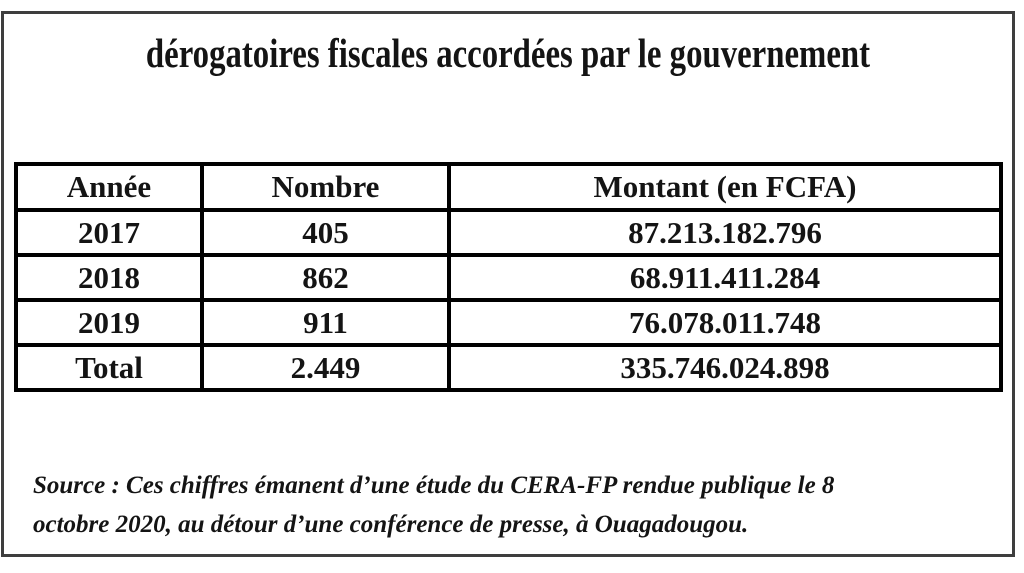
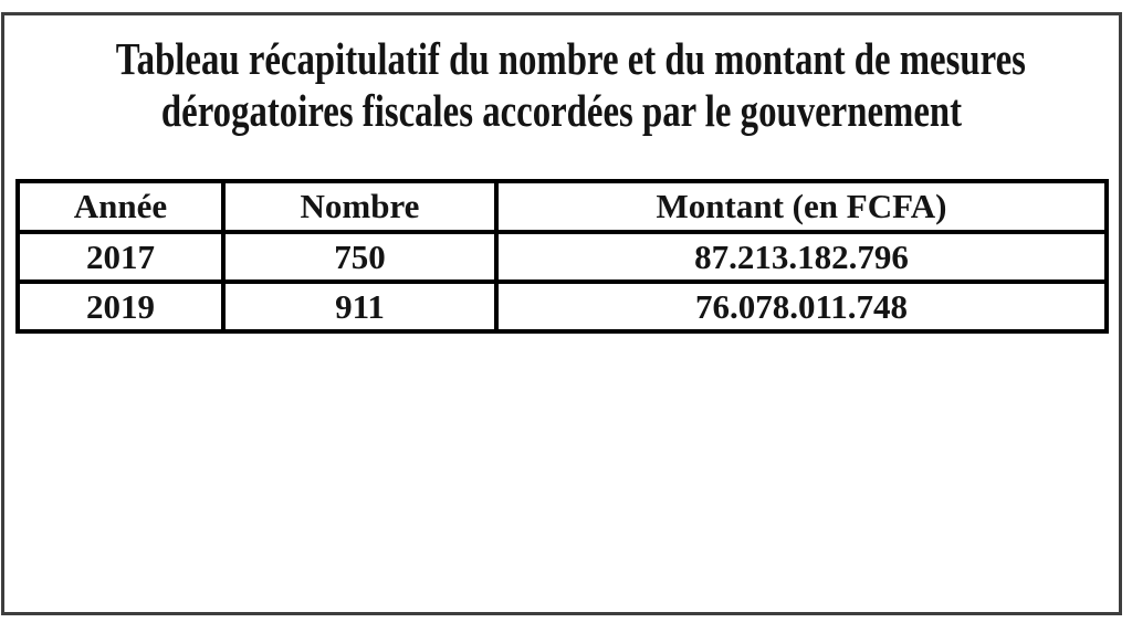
+ Tableau récapitulatif du nombre et du montant de mesures
  dérogatoires fiscales accordées par le gouvernement
  Année	Nombre	Montant (en FCFA)
- 2017	405	87.213.182.796
+ 2017	750	87.213.182.796
- 2018	862	68.911.411.284
  2019	911	76.078.011.748
- Total	2.449	335.746.024.898
- Source : Ces chiffres émanent d’une étude du CERA-FP rendue publique le 8
- octobre 2020, au détour d’une conférence de presse, à Ouagadougou.
